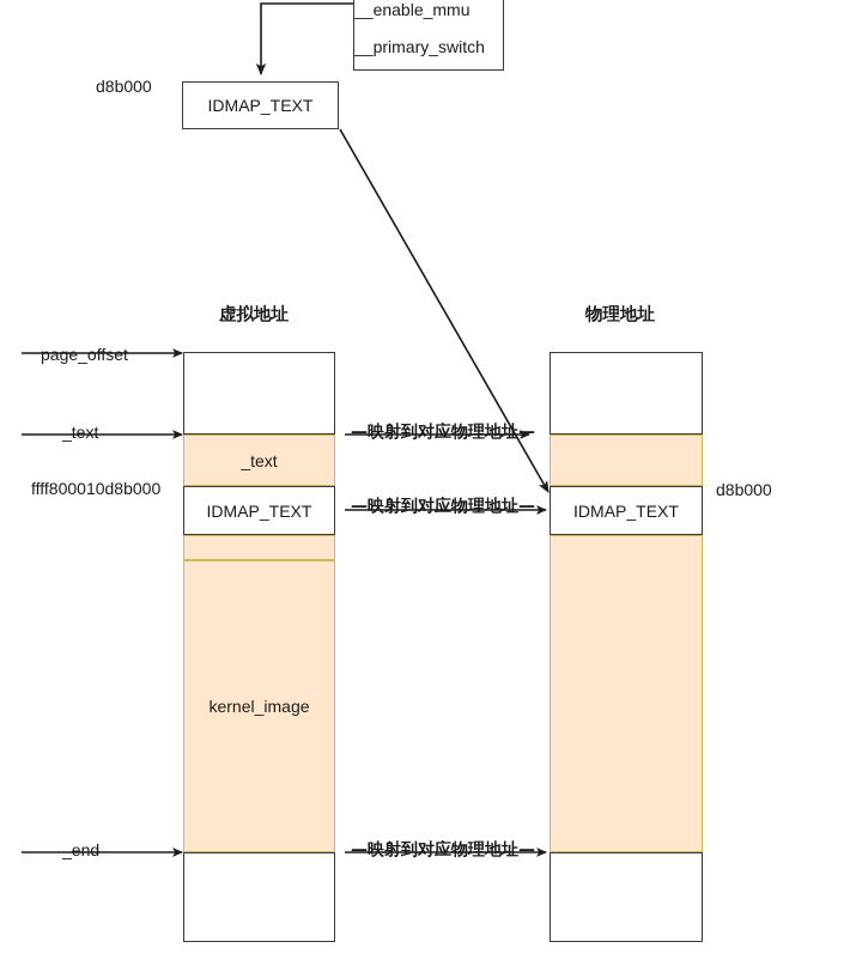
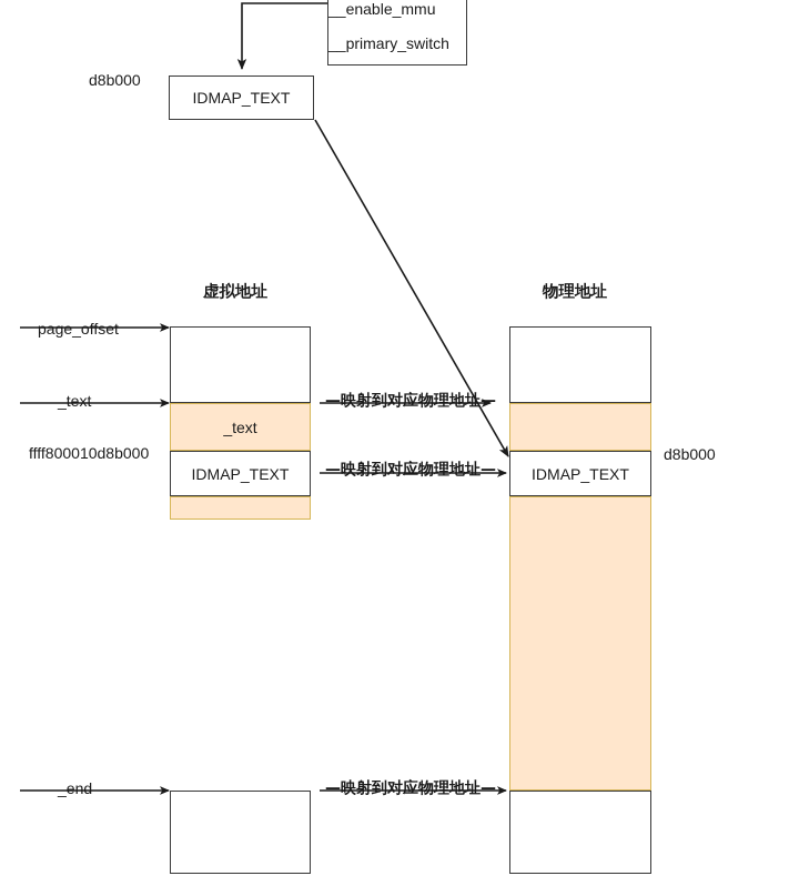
  __enable_mmu
  __primary_switch
  IDMAP_TEXT
  d8b000
  虚拟地址
  物理地址
  _text
  IDMAP_TEXT
- kernel_image
  ffff800010d8b000
  IDMAP_TEXT
  d8b000
  page_offset
  _text
  _end
  —映射到对应物理地址—
  —映射到对应物理地址—
  —映射到对应物理地址—
